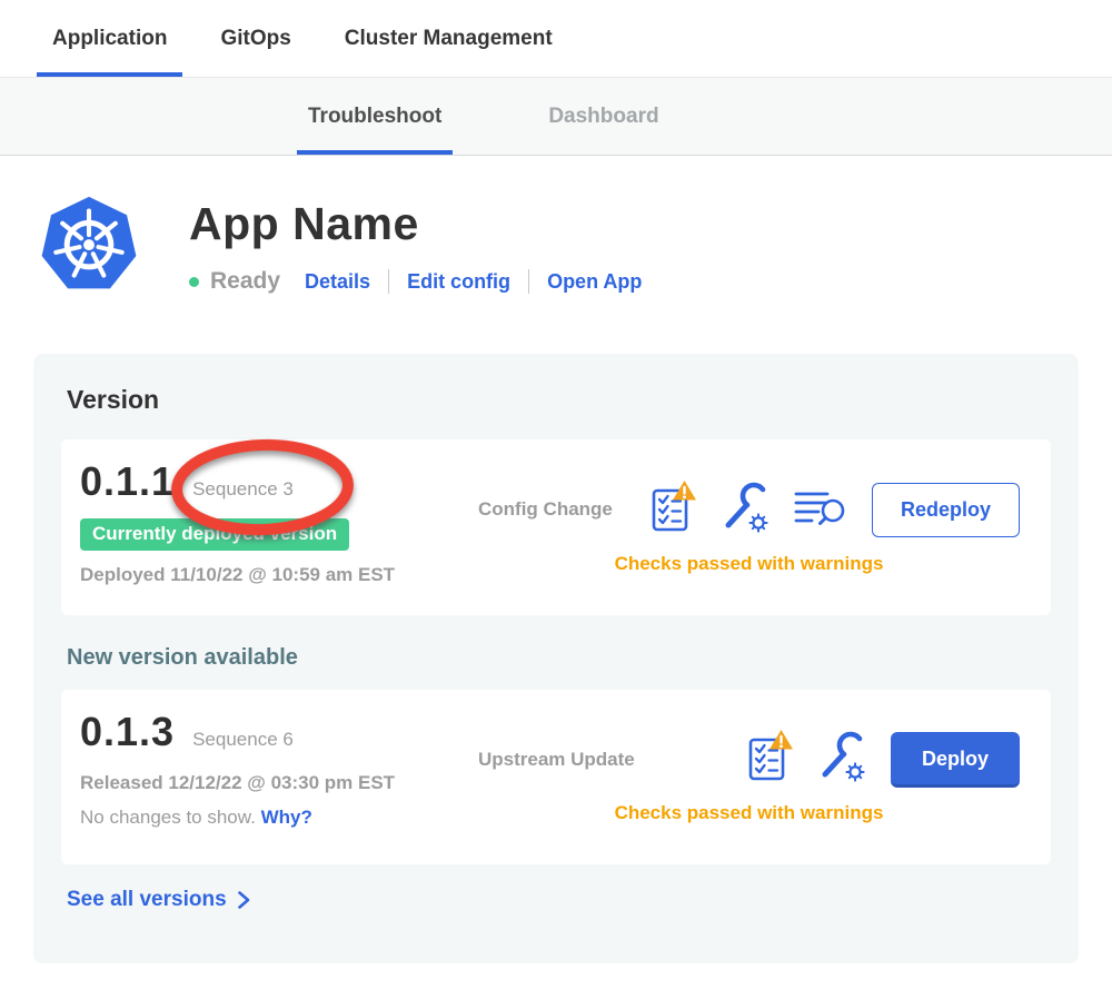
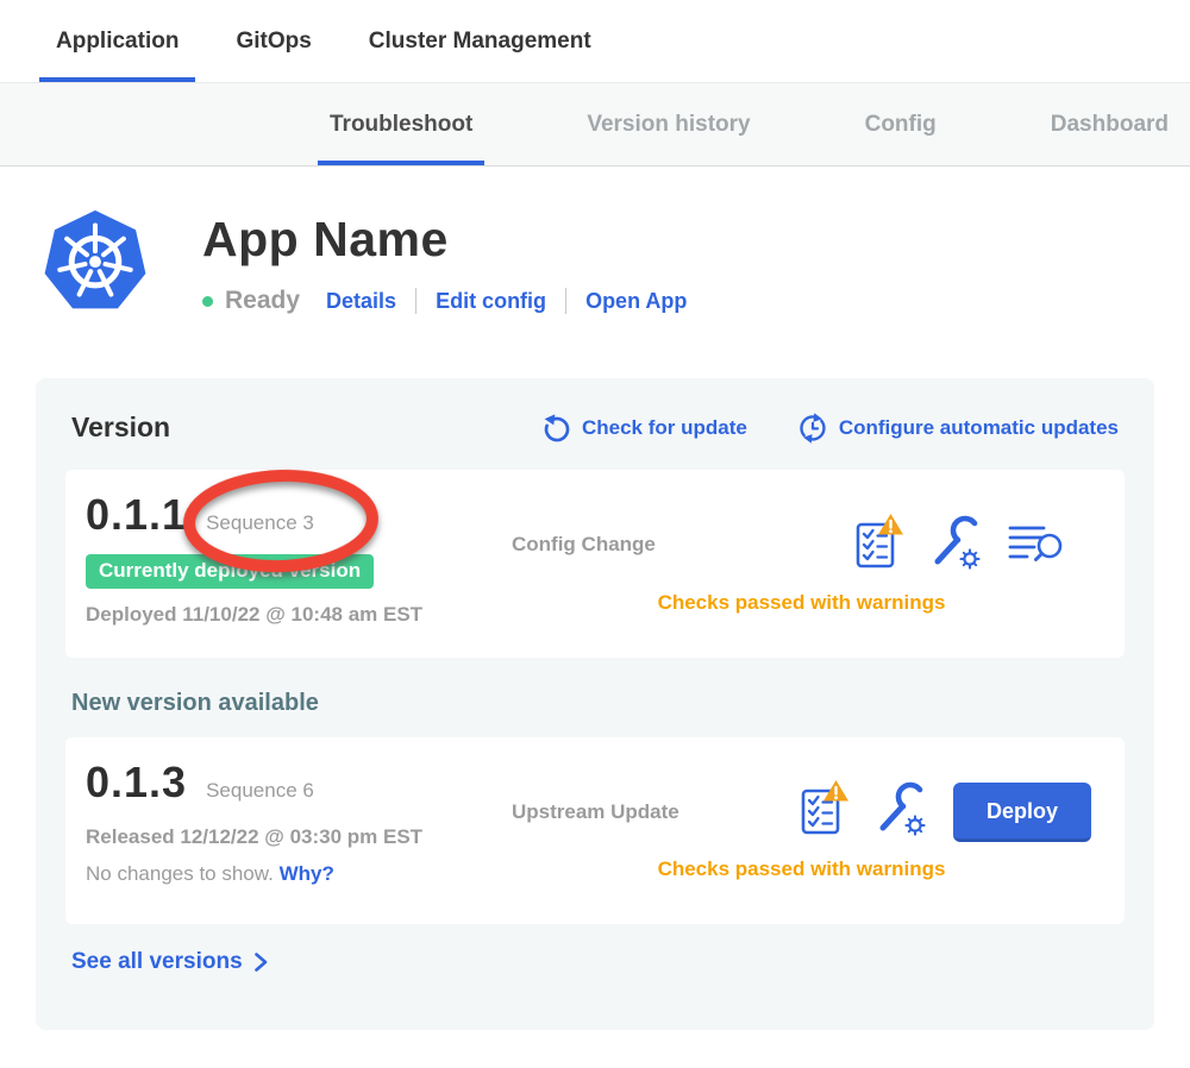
  Application
  GitOps
  Cluster Management
  Troubleshoot
+ Version history
+ Config
  Dashboard
  App Name
  Ready
  Details
  Edit config
  Open App
  Version
+ Check for update
+ Configure automatic updates
  0.1.1
  Sequence 3
  Currently deploersion
- Deployed 11/10/22 @ 10:59 am EST
+ Deployed 11/10/22 @ 10:48 am EST
  Config Change
- Redeploy
  Checks passed with warnings
  New version available
  0.1.3
  Sequence 6
  Released 12/12/22 @ 03:30 pm EST
  No changes to show. Why?
  Upstream Update
  Deploy
  Checks passed with warnings
  See all versions
